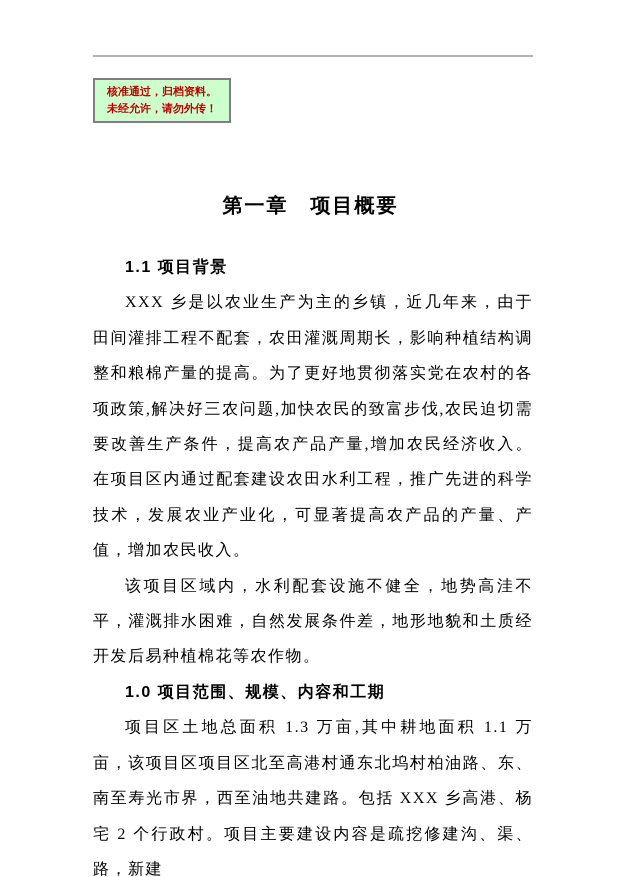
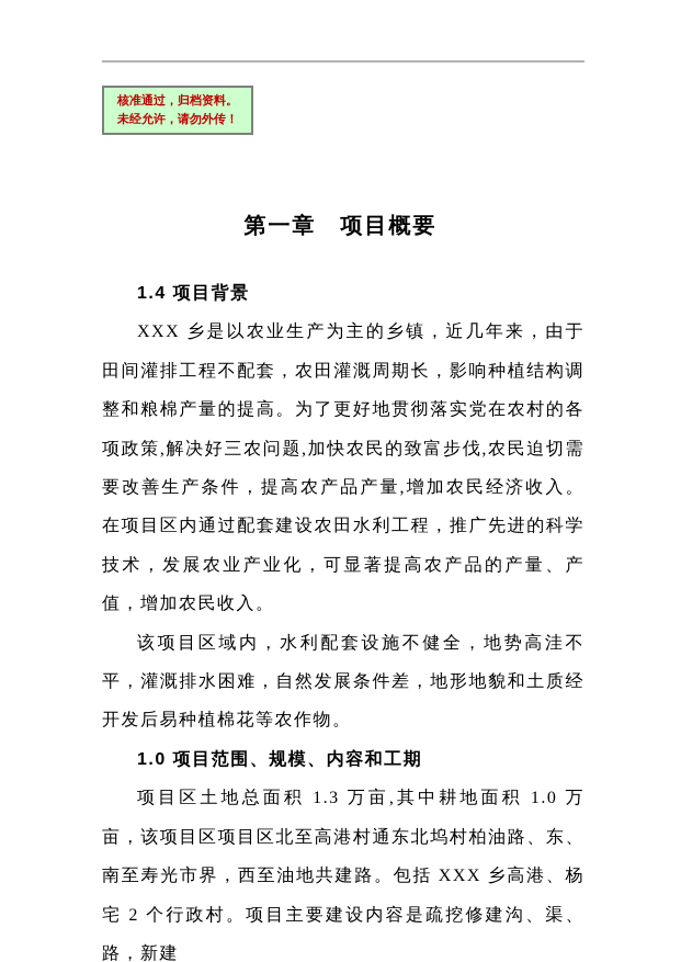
  核准通过，归档资料。
  未经允许，请勿外传！
  第一章 项目概要
- 1.1 项目背景
+ 1.4 项目背景
  XXX 乡是以农业生产为主的乡镇，近几年来，由于田间灌排工程不配套，农田灌溉周期长，影响种植结构调整和粮棉产量的提高。为了更好地贯彻落实党在农村的各项政策,解决好三农问题,加快农民的致富步伐,农民迫切需要改善生产条件，提高农产品产量,增加农民经济收入。在项目区内通过配套建设农田水利工程，推广先进的科学技术，发展农业产业化，可显著提高农产品的产量、产值，增加农民收入。
  该项目区域内，水利配套设施不健全，地势高洼不平，灌溉排水困难，自然发展条件差，地形地貌和土质经开发后易种植棉花等农作物。
  1.0 项目范围、规模、内容和工期
- 项目区土地总面积 1.3 万亩,其中耕地面积 1.1 万亩，该项目区项目区北至高港村通东北坞村柏油路、东、南至寿光市界，西至油地共建路。包括 XXX 乡高港、杨宅 2 个行政村。项目主要建设内容是疏挖修建沟、渠、路，新建
+ 项目区土地总面积 1.3 万亩,其中耕地面积 1.0 万亩，该项目区项目区北至高港村通东北坞村柏油路、东、南至寿光市界，西至油地共建路。包括 XXX 乡高港、杨宅 2 个行政村。项目主要建设内容是疏挖修建沟、渠、路，新建
